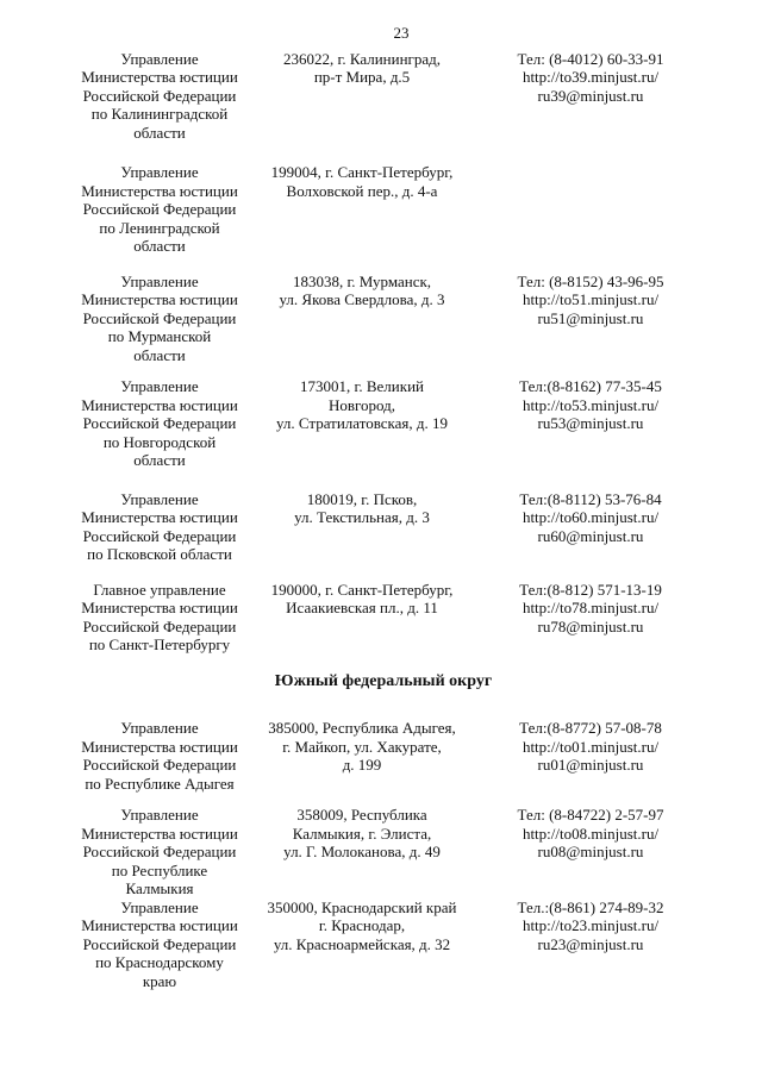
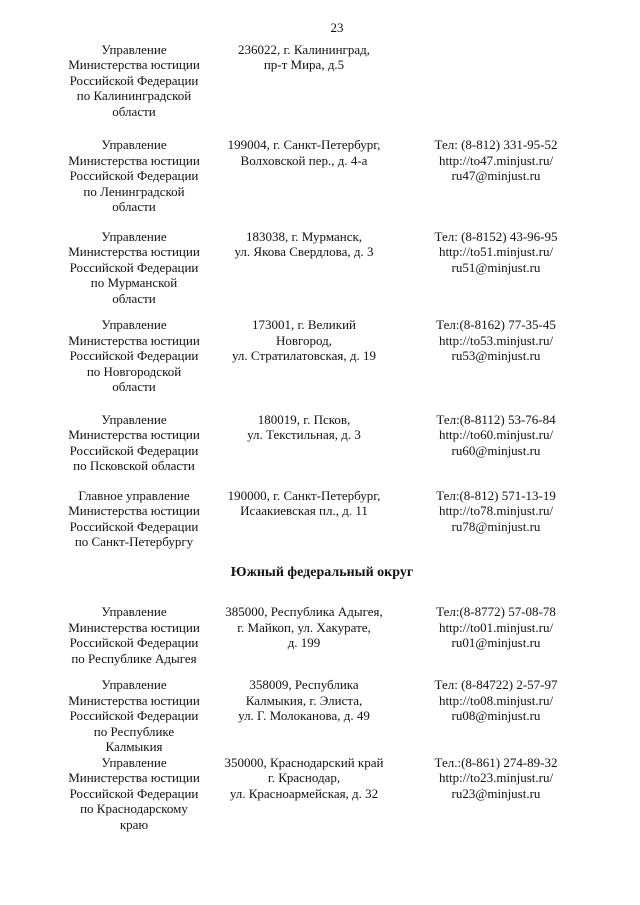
  23
  Управление
  Министерства юстиции
  Российской Федерации
  по Калининградской
  области
  236022, г. Калининград,
  пр-т Мира, д.5
- Тел: (8-4012) 60-33-91
- http://to39.minjust.ru/
- ru39@minjust.ru
  Управление
  Министерства юстиции
  Российской Федерации
  по Ленинградской
  области
  199004, г. Санкт-Петербург,
  Волховской пер., д. 4-а
+ Тел: (8-812) 331-95-52
+ http://to47.minjust.ru/
+ ru47@minjust.ru
  Управление
  Министерства юстиции
  Российской Федерации
  по Мурманской
  области
  183038, г. Мурманск,
  ул. Якова Свердлова, д. 3
  Тел: (8-8152) 43-96-95
  http://to51.minjust.ru/
  ru51@minjust.ru
  Управление
  Министерства юстиции
  Российской Федерации
  по Новгородской
  области
  173001, г. Великий
  Новгород,
  ул. Стратилатовская, д. 19
  Тел:(8-8162) 77-35-45
  http://to53.minjust.ru/
  ru53@minjust.ru
  Управление
  Министерства юстиции
  Российской Федерации
  по Псковской области
  180019, г. Псков,
  ул. Текстильная, д. 3
  Тел:(8-8112) 53-76-84
  http://to60.minjust.ru/
  ru60@minjust.ru
  Главное управление
  Министерства юстиции
  Российской Федерации
  по Санкт-Петербургу
  190000, г. Санкт-Петербург,
  Исаакиевская пл., д. 11
  Тел:(8-812) 571-13-19
  http://to78.minjust.ru/
  ru78@minjust.ru
  Южный федеральный округ
  Управление
  Министерства юстиции
  Российской Федерации
  по Республике Адыгея
  385000, Республика Адыгея,
  г. Майкоп, ул. Хакурате,
  д. 199
  Тел:(8-8772) 57-08-78
  http://to01.minjust.ru/
  ru01@minjust.ru
  Управление
  Министерства юстиции
  Российской Федерации
  по Республике
  Калмыкия
  358009, Республика
  Калмыкия, г. Элиста,
  ул. Г. Молоканова, д. 49
  Тел: (8-84722) 2-57-97
  http://to08.minjust.ru/
  ru08@minjust.ru
  Управление
  Министерства юстиции
  Российской Федерации
  по Краснодарскому
  краю
  350000, Краснодарский край
  г. Краснодар,
  ул. Красноармейская, д. 32
  Тел.:(8-861) 274-89-32
  http://to23.minjust.ru/
  ru23@minjust.ru
